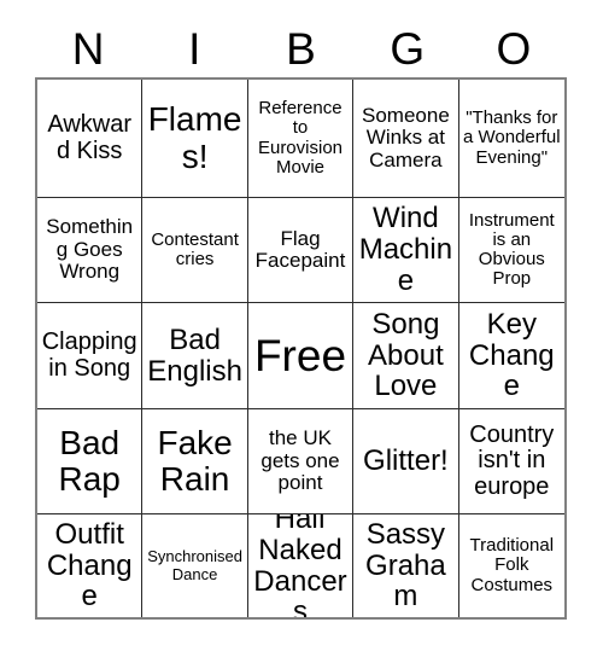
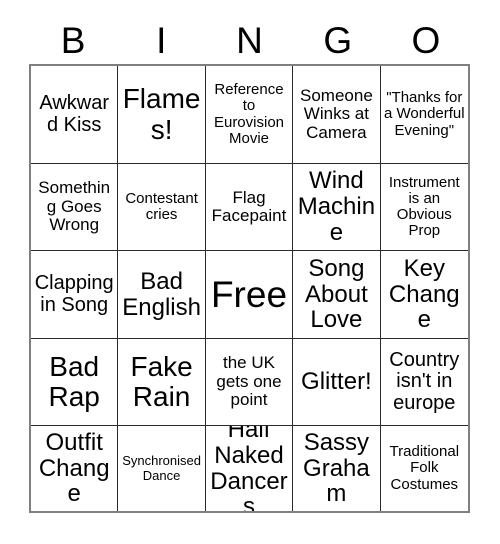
- N
+ B
  I
- B
+ N
  G
  O
  Awkward Kiss
  Flames!
  Reference to Eurovision Movie
  Someone Winks at Camera
  "Thanks for a Wonderful Evening"
  Something Goes Wrong
  Contestant cries
  Flag Facepaint
  Wind Machine
  Instrument is an Obvious Prop
  Clapping in Song
  Bad English
  Free
  Song About Love
  Key Change
  Bad Rap
  Fake Rain
  the UK gets one point
  Glitter!
  Country isn't in europe
  Outfit Change
  Synchronised Dance
  Half Naked Dancers
  Sassy Graham
  Traditional Folk Costumes
